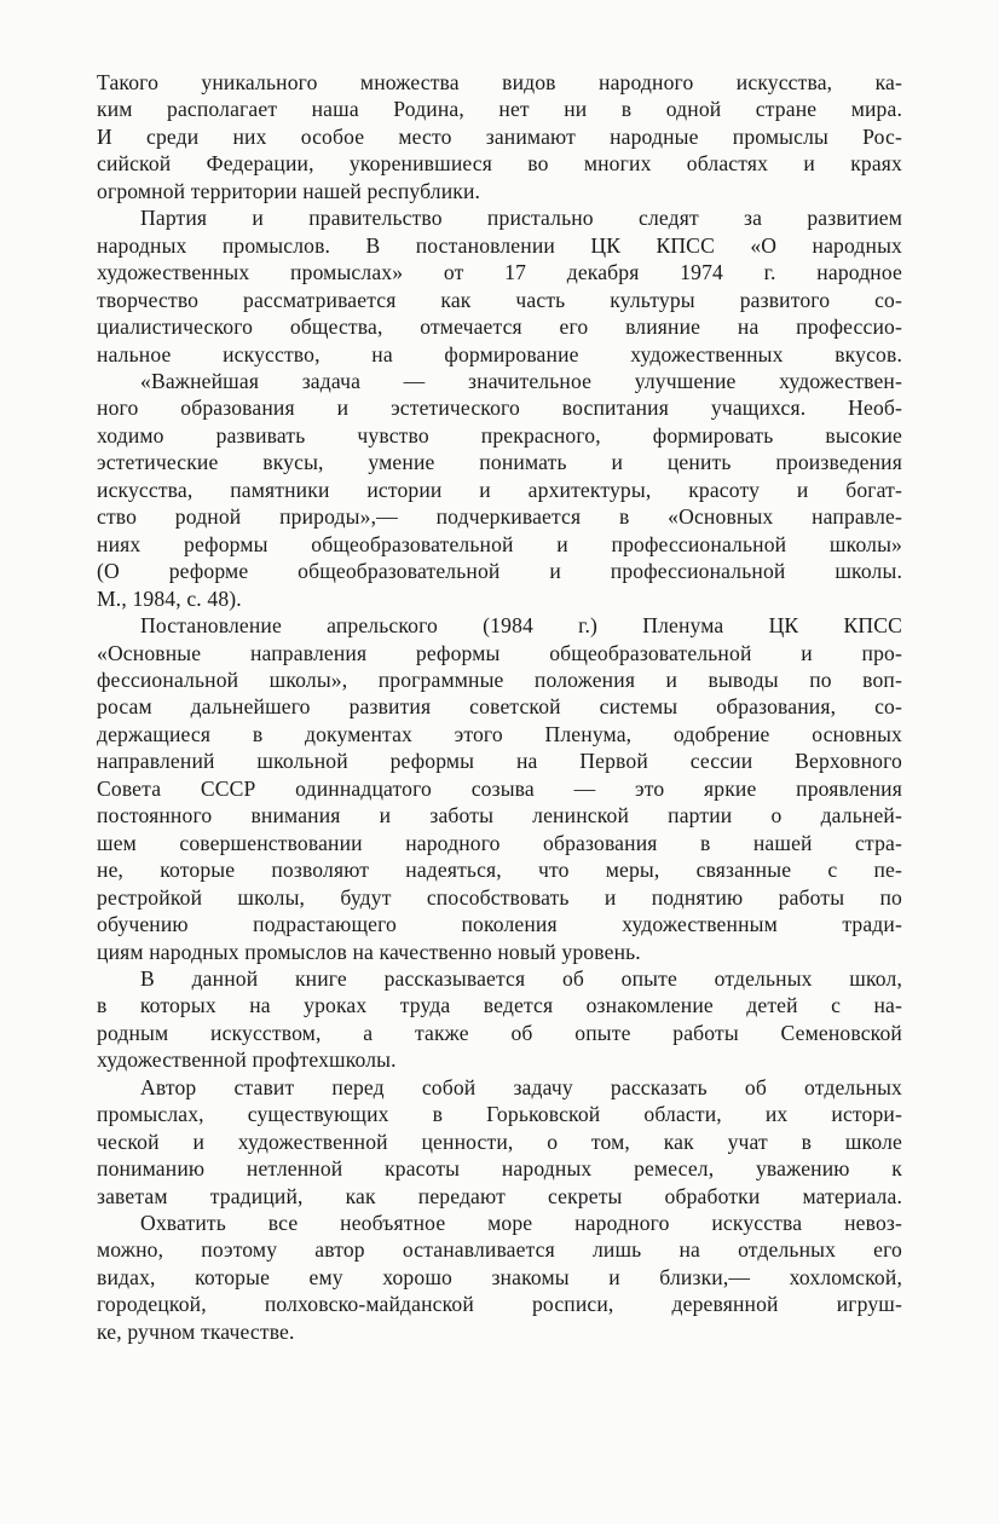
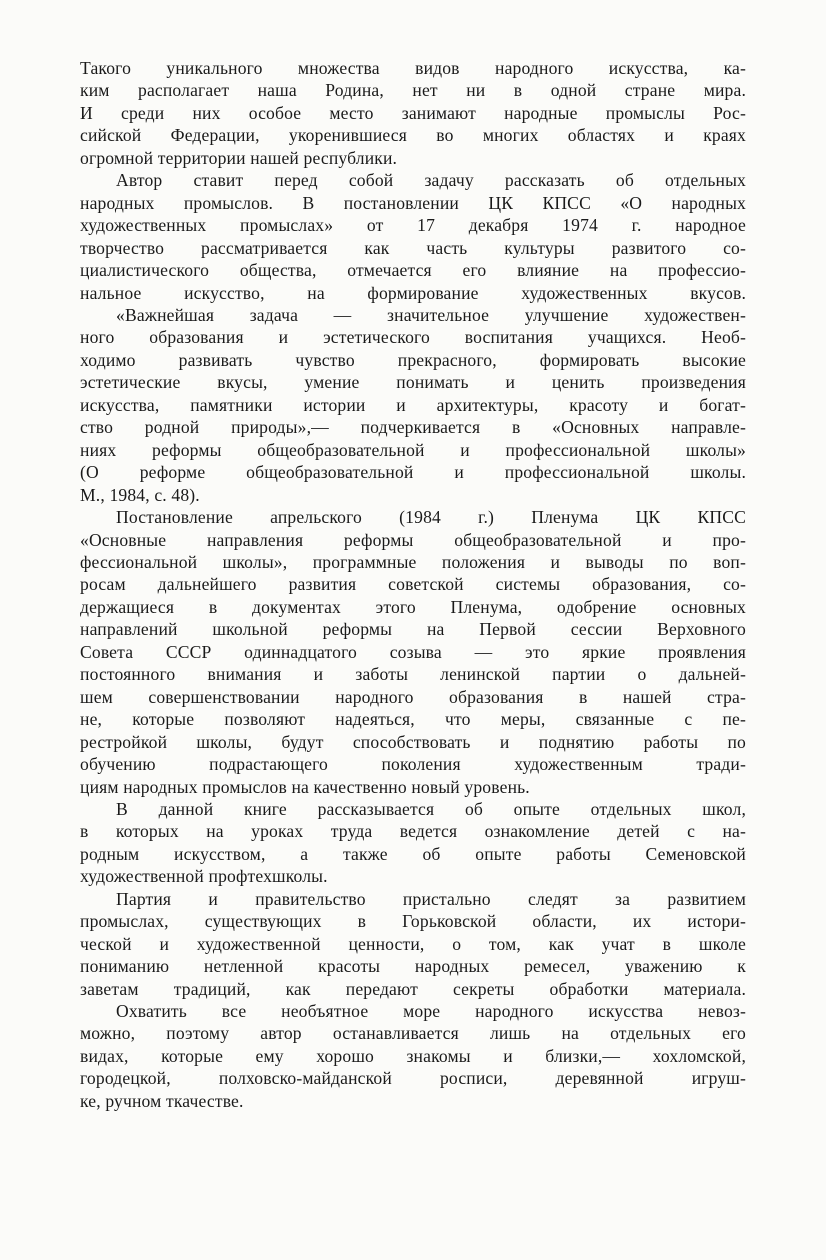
  Такого уникального множества видов народного искусства, ка-
  ким располагает наша Родина, нет ни в одной стране мира.
  И среди них особое место занимают народные промыслы Рос-
  сийской Федерации, укоренившиеся во многих областях и краях
  огромной территории нашей республики.
- Партия и правительство пристально следят за развитием
+ Автор ставит перед собой задачу рассказать об отдельных
  народных промыслов. В постановлении ЦК КПСС «О народных
  художественных промыслах» от 17 декабря 1974 г. народное
  творчество рассматривается как часть культуры развитого со-
  циалистического общества, отмечается его влияние на профессио-
  нальное искусство, на формирование художественных вкусов.
  «Важнейшая задача — значительное улучшение художествен-
  ного образования и эстетического воспитания учащихся. Необ-
  ходимо развивать чувство прекрасного, формировать высокие
  эстетические вкусы, умение понимать и ценить произведения
  искусства, памятники истории и архитектуры, красоту и богат-
  ство родной природы»,— подчеркивается в «Основных направле-
  ниях реформы общеобразовательной и профессиональной школы»
  (О реформе общеобразовательной и профессиональной школы.
  М., 1984, с. 48).
  Постановление апрельского (1984 г.) Пленума ЦК КПСС
  «Основные направления реформы общеобразовательной и про-
  фессиональной школы», программные положения и выводы по воп-
  росам дальнейшего развития советской системы образования, со-
  держащиеся в документах этого Пленума, одобрение основных
  направлений школьной реформы на Первой сессии Верховного
  Совета СССР одиннадцатого созыва — это яркие проявления
  постоянного внимания и заботы ленинской партии о дальней-
  шем совершенствовании народного образования в нашей стра-
  не, которые позволяют надеяться, что меры, связанные с пе-
  рестройкой школы, будут способствовать и поднятию работы по
  обучению подрастающего поколения художественным тради-
  циям народных промыслов на качественно новый уровень.
  В данной книге рассказывается об опыте отдельных школ,
  в которых на уроках труда ведется ознакомление детей с на-
  родным искусством, а также об опыте работы Семеновской
  художественной профтехшколы.
- Автор ставит перед собой задачу рассказать об отдельных
+ Партия и правительство пристально следят за развитием
  промыслах, существующих в Горьковской области, их истори-
  ческой и художественной ценности, о том, как учат в школе
  пониманию нетленной красоты народных ремесел, уважению к
  заветам традиций, как передают секреты обработки материала.
  Охватить все необъятное море народного искусства невоз-
  можно, поэтому автор останавливается лишь на отдельных его
  видах, которые ему хорошо знакомы и близки,— хохломской,
  городецкой, полховско-майданской росписи, деревянной игруш-
  ке, ручном ткачестве.
